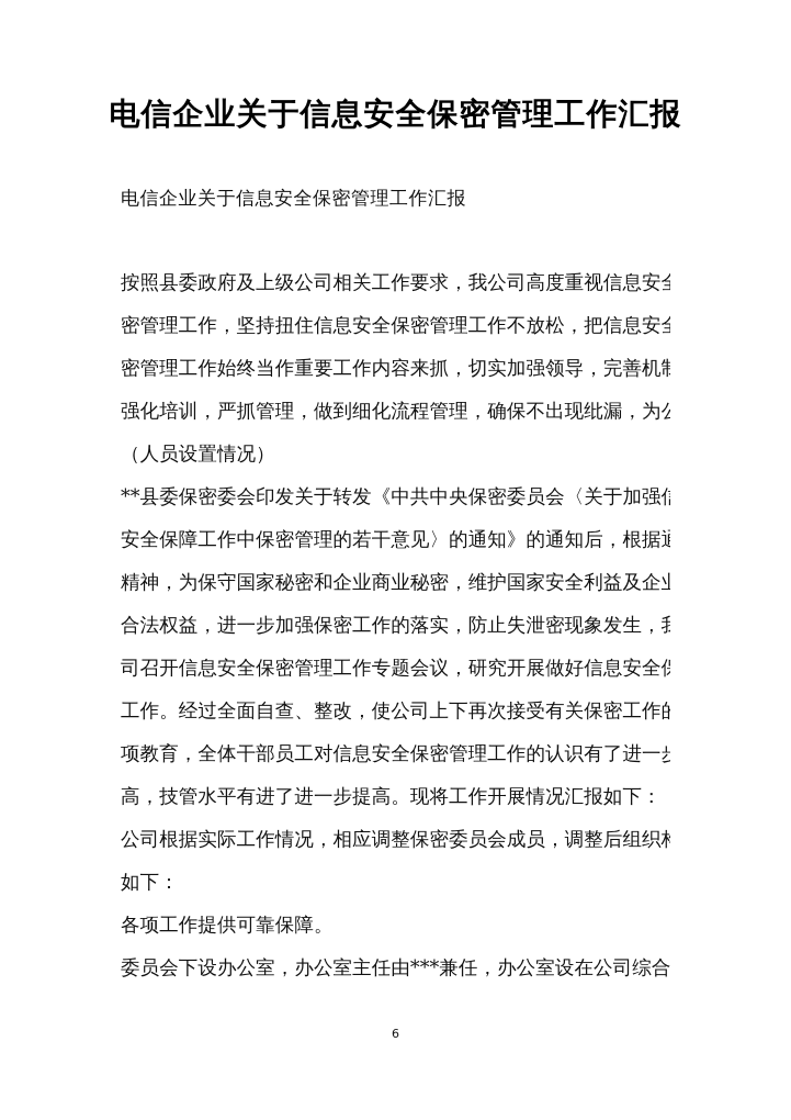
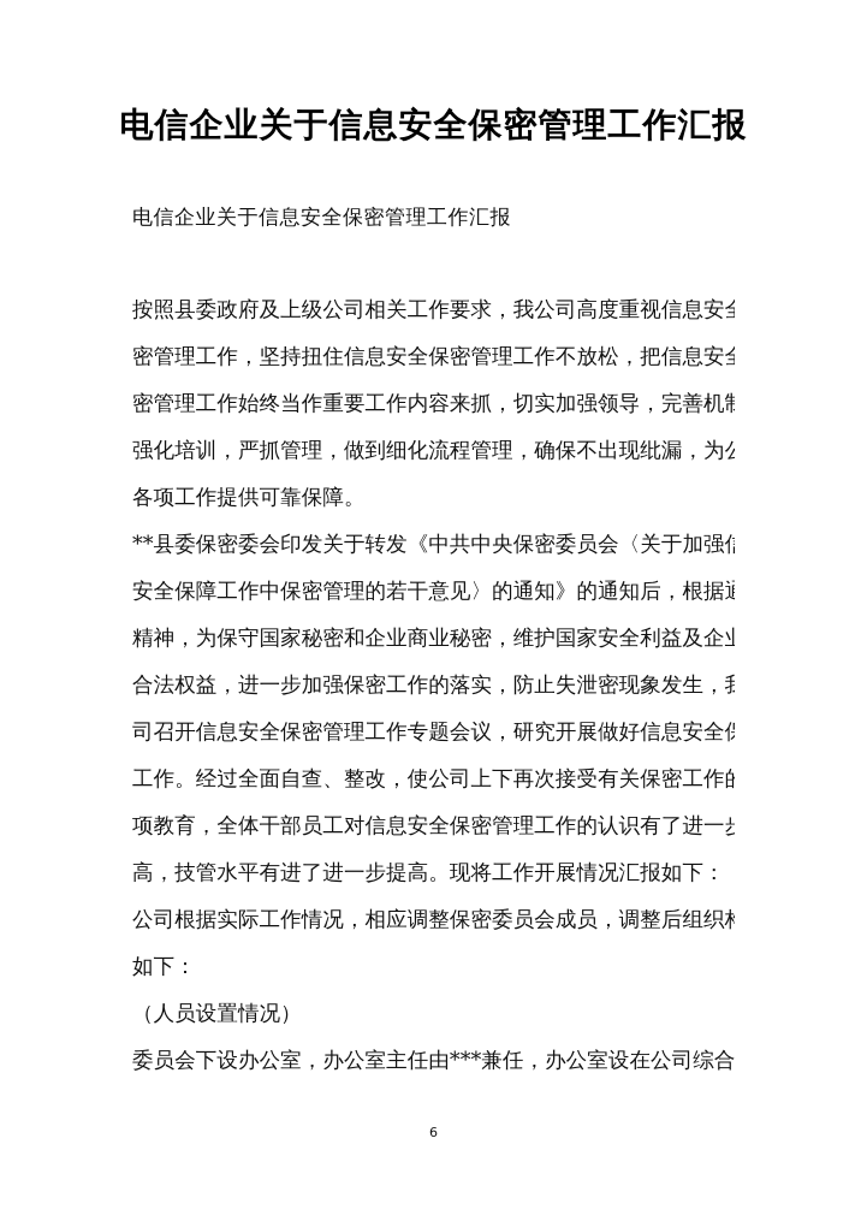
  电信企业关于信息安全保密管理工作汇报
  电信企业关于信息安全保密管理工作汇报
  按照县委政府及上级公司相关工作要求，我公司高度重视信息安
  密管理工作，坚持扭住信息安全保密管理工作不放松，把信息安
  密管理工作始终当作重要工作内容来抓，切实加强领导，完善机
  强化培训，严抓管理，做到细化流程管理，确保不出现纰漏，为
- （人员设置情况）
+ 各项工作提供可靠保障。
  **县委保密委会印发关于转发《中共中央保密委员会〈关于加强
  安全保障工作中保密管理的若干意见〉的通知》的通知后，根据
  精神，为保守国家秘密和企业商业秘密，维护国家安全利益及企
  合法权益，进一步加强保密工作的落实，防止失泄密现象发生，
  司召开信息安全保密管理工作专题会议，研究开展做好信息安全
  工作。经过全面自查、整改，使公司上下再次接受有关保密工作
  项教育，全体干部员工对信息安全保密管理工作的认识有了进一
  高，技管水平有进了进一步提高。现将工作开展情况汇报如下：
  公司根据实际工作情况，相应调整保密委员会成员，调整后组织
  如下：
- 各项工作提供可靠保障。
+ （人员设置情况）
  委员会下设办公室，办公室主任由***兼任，办公室设在公司综合
  6
